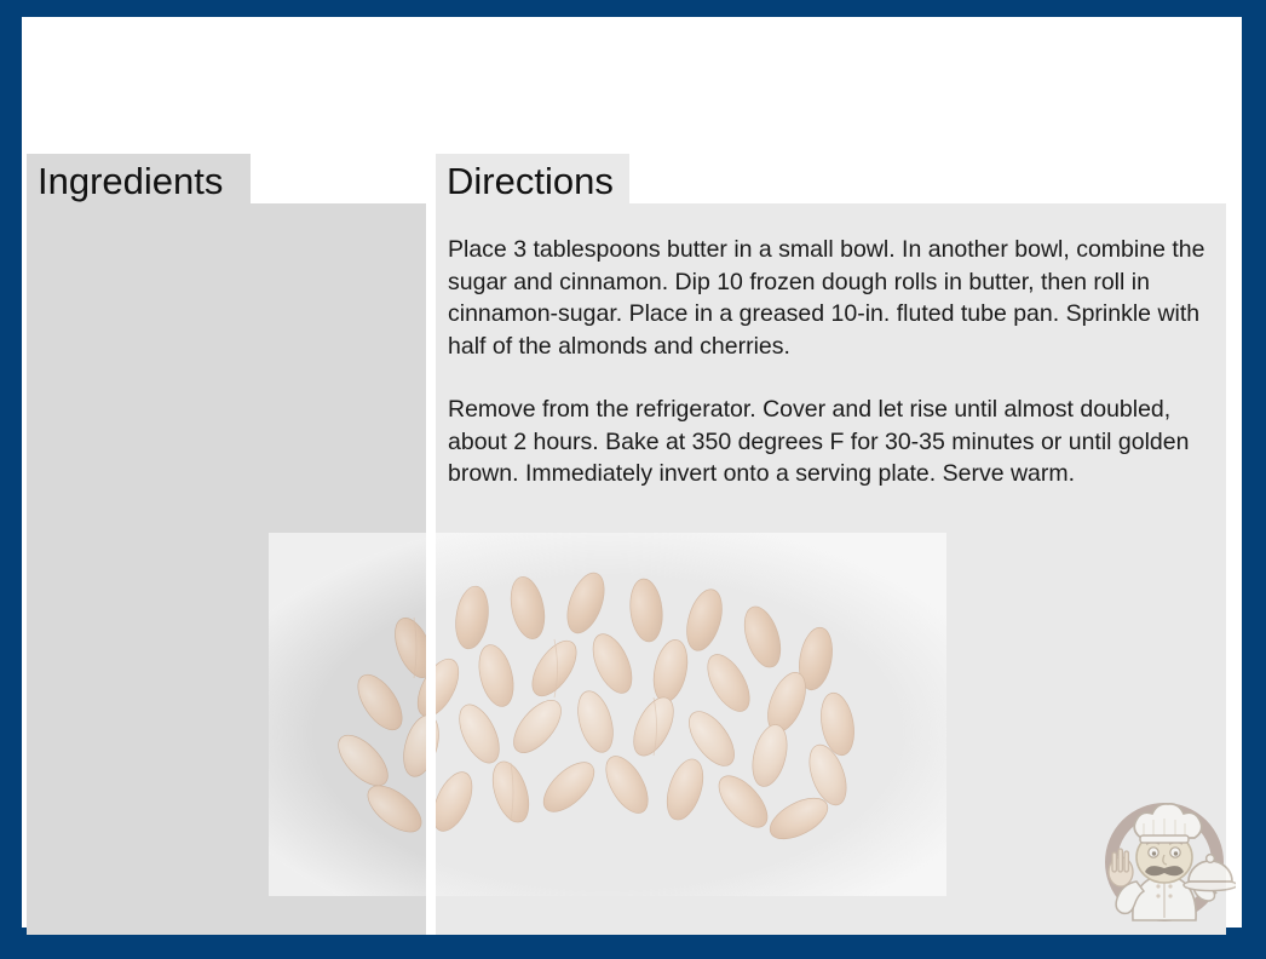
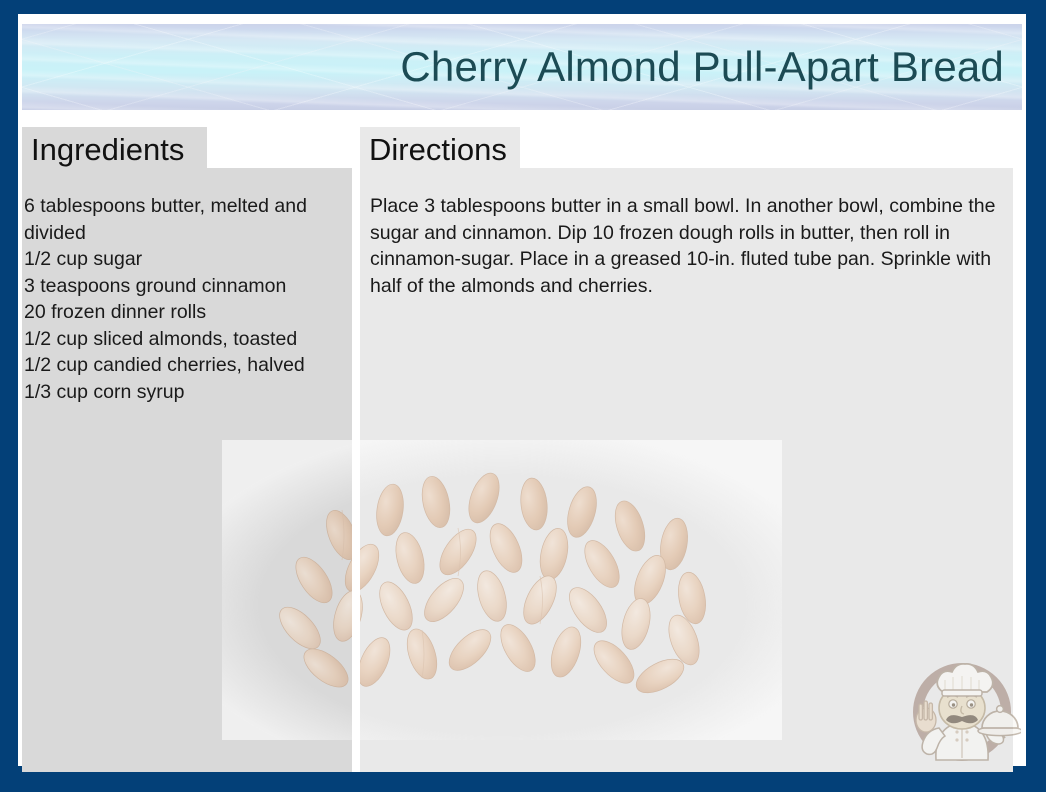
+ Cherry Almond Pull-Apart Bread
  Ingredients
  Directions
+ 6 tablespoons butter, melted and divided
+ 1/2 cup sugar
+ 3 teaspoons ground cinnamon
+ 20 frozen dinner rolls
+ 1/2 cup sliced almonds, toasted
+ 1/2 cup candied cherries, halved
+ 1/3 cup corn syrup
  Place 3 tablespoons butter in a small bowl. In another bowl, combine the sugar and cinnamon. Dip 10 frozen dough rolls in butter, then roll in cinnamon-sugar. Place in a greased 10-in. fluted tube pan. Sprinkle with half of the almonds and cherries.
- Remove from the refrigerator. Cover and let rise until almost doubled, about 2 hours. Bake at 350 degrees F for 30-35 minutes or until golden brown. Immediately invert onto a serving plate. Serve warm.
